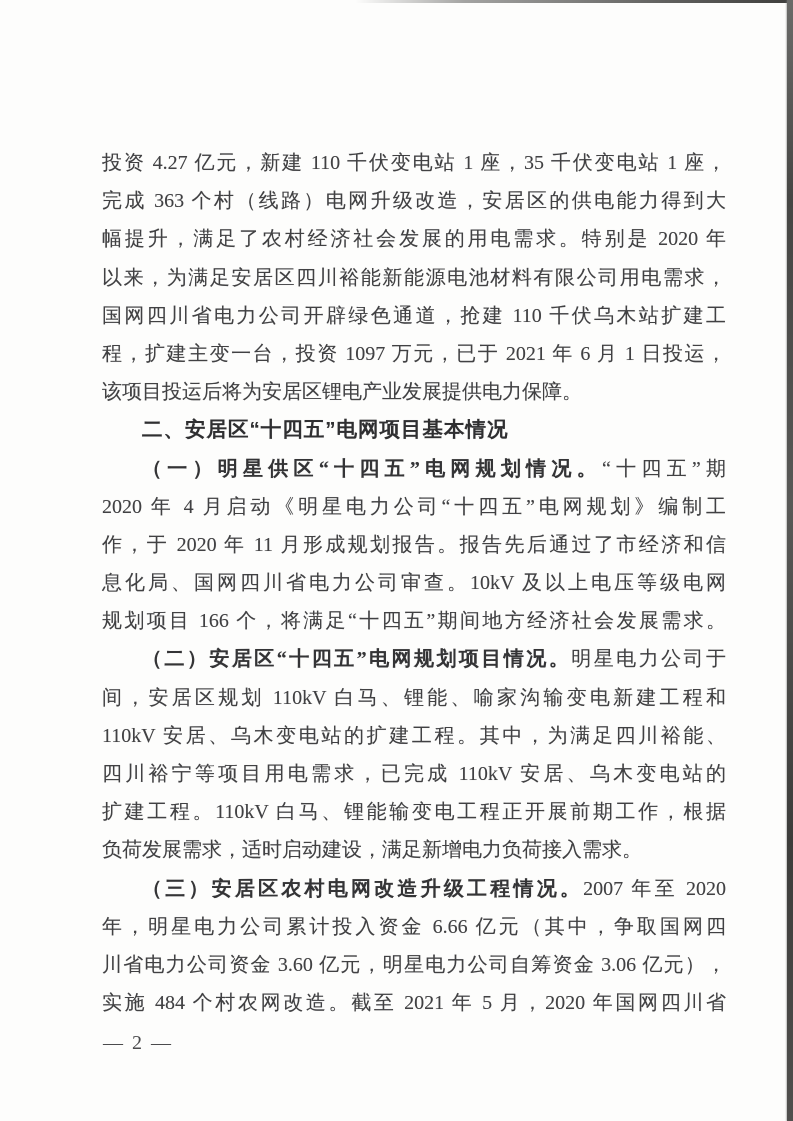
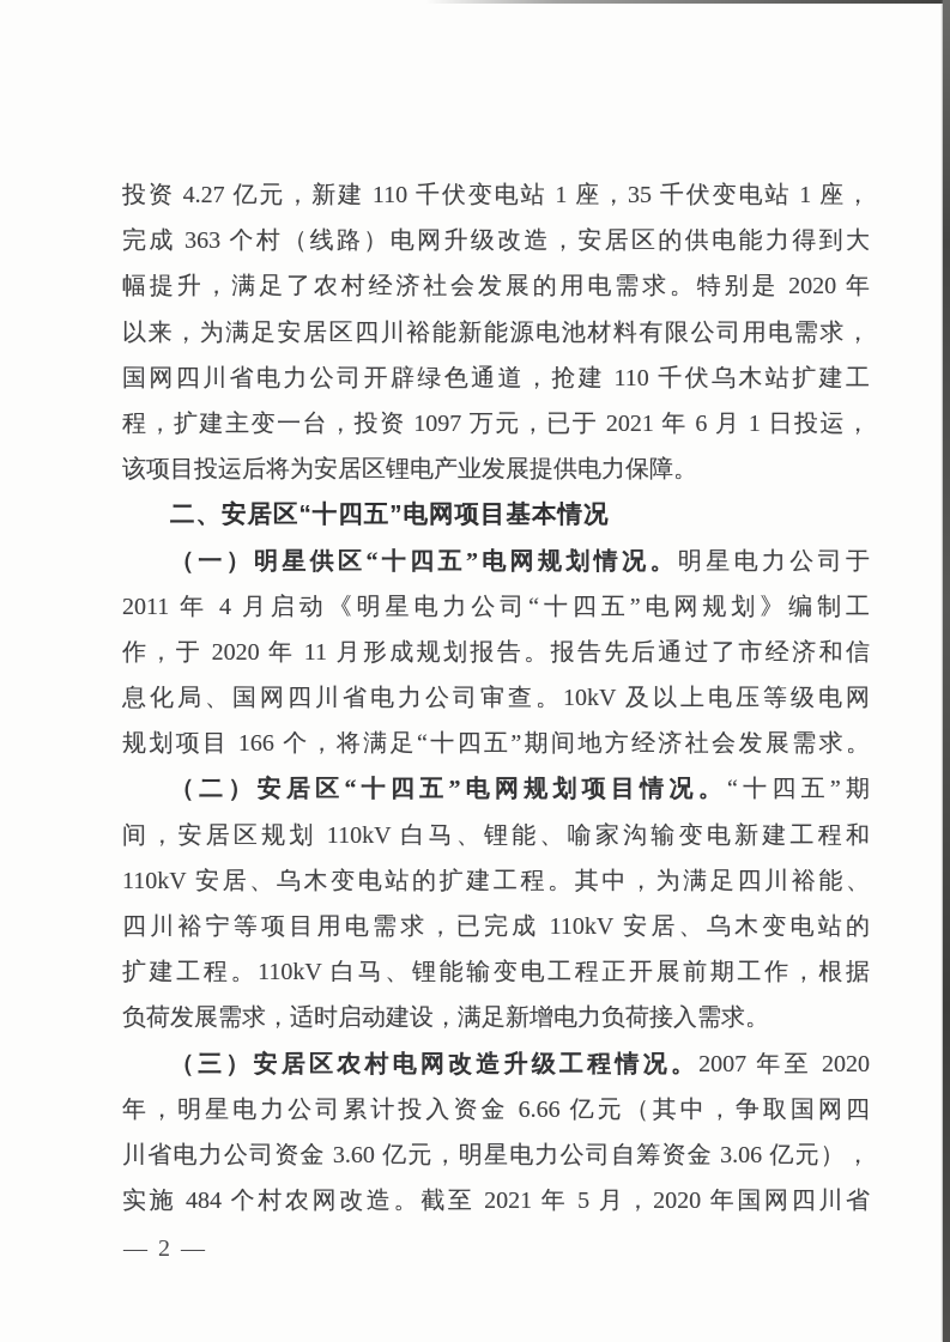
  投资 4.27 亿元，新建 110 千伏变电站 1 座，35 千伏变电站 1 座，
  完成 363 个村（线路）电网升级改造，安居区的供电能力得到大
  幅提升，满足了农村经济社会发展的用电需求。特别是 2020 年
  以来，为满足安居区四川裕能新能源电池材料有限公司用电需求，
  国网四川省电力公司开辟绿色通道，抢建 110 千伏乌木站扩建工
  程，扩建主变一台，投资 1097 万元，已于 2021 年 6 月 1 日投运，
  该项目投运后将为安居区锂电产业发展提供电力保障。
  二、安居区“十四五”电网项目基本情况
- （一）明星供区“十四五”电网规划情况。“十四五”期
+ （一）明星供区“十四五”电网规划情况。明星电力公司于
- 2020 年 4 月启动《明星电力公司“十四五”电网规划》编制工
+ 2011 年 4 月启动《明星电力公司“十四五”电网规划》编制工
  作，于 2020 年 11 月形成规划报告。报告先后通过了市经济和信
  息化局、国网四川省电力公司审查。10kV 及以上电压等级电网
  规划项目 166 个，将满足“十四五”期间地方经济社会发展需求。
- （二）安居区“十四五”电网规划项目情况。明星电力公司于
+ （二）安居区“十四五”电网规划项目情况。“十四五”期
  间，安居区规划 110kV 白马、锂能、喻家沟输变电新建工程和
  110kV 安居、乌木变电站的扩建工程。其中，为满足四川裕能、
  四川裕宁等项目用电需求，已完成 110kV 安居、乌木变电站的
  扩建工程。110kV 白马、锂能输变电工程正开展前期工作，根据
  负荷发展需求，适时启动建设，满足新增电力负荷接入需求。
  （三）安居区农村电网改造升级工程情况。2007 年至 2020
  年，明星电力公司累计投入资金 6.66 亿元（其中，争取国网四
  川省电力公司资金 3.60 亿元，明星电力公司自筹资金 3.06 亿元），
  实施 484 个村农网改造。截至 2021 年 5 月，2020 年国网四川省
  — 2 —
